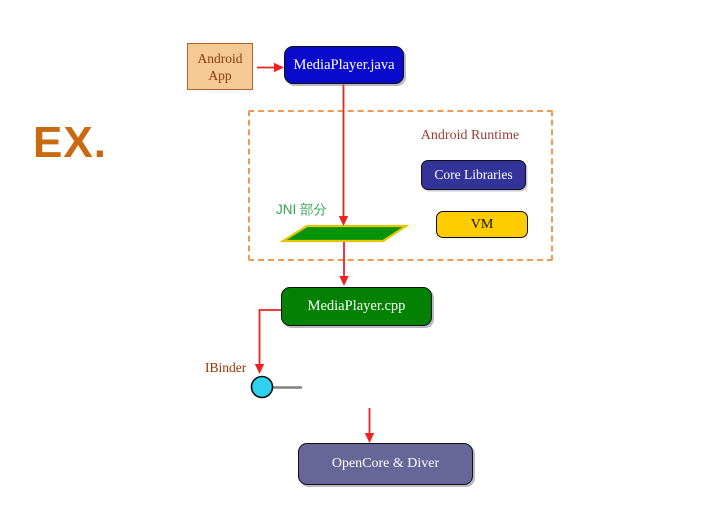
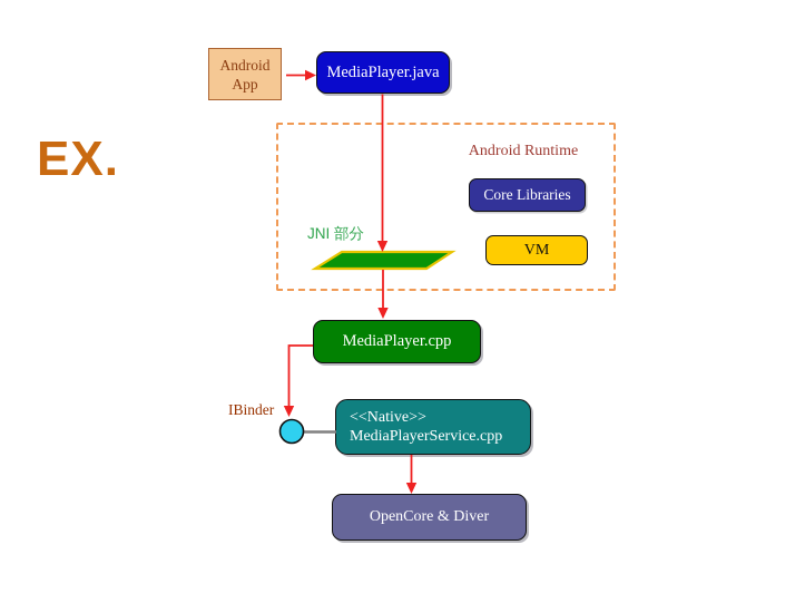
  EX.
  Android Runtime
  Android
  App
  MediaPlayer.java
  Core Libraries
  VM
  JNI 部分
  MediaPlayer.cpp
  IBinder
+ <<Native>>
+ MediaPlayerService.cpp
  OpenCore & Diver
